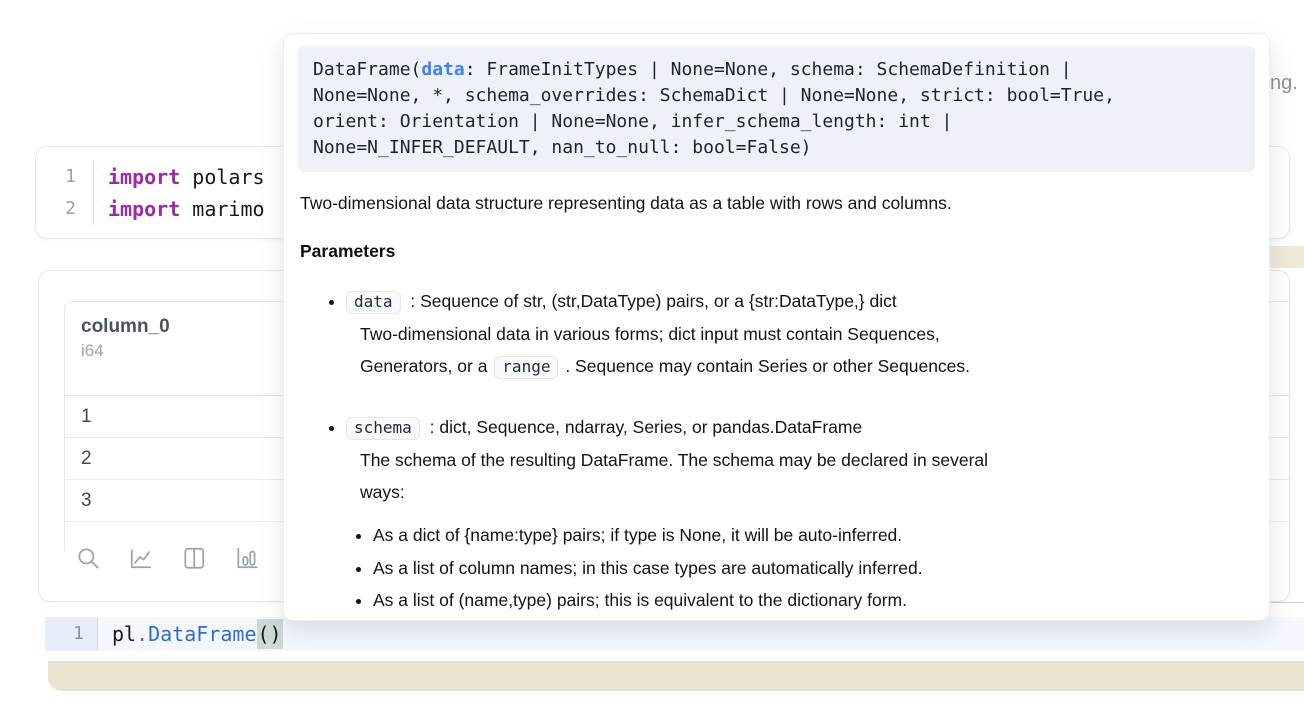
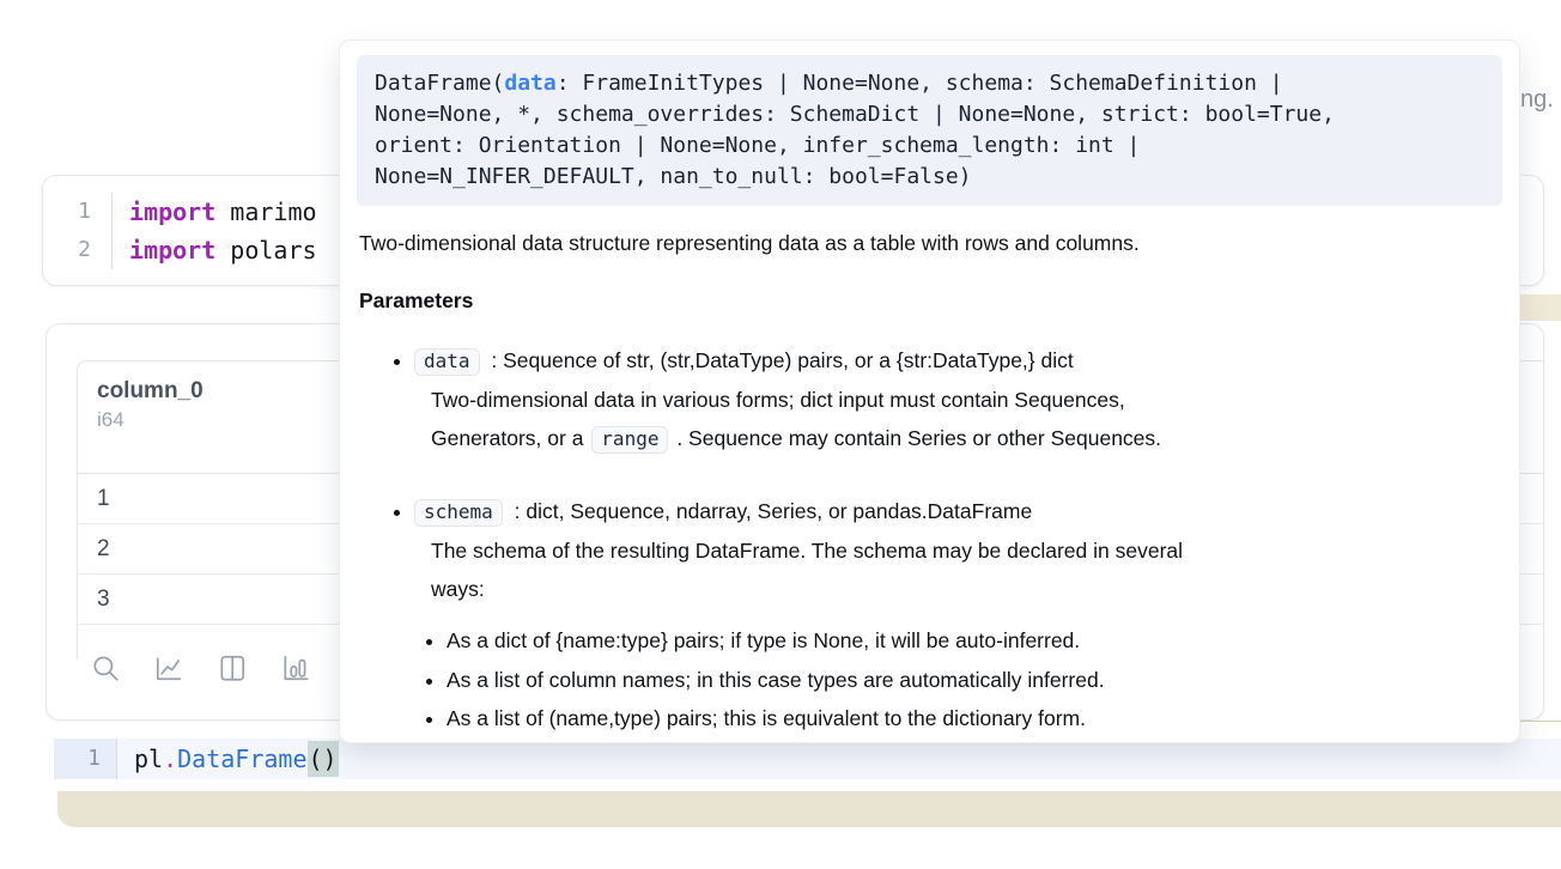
  ng.
  1
- import polars
+ import marimo
  2
- import marimo
+ import polars
  column_0
  i64
  1
  2
  3
  1
  pl.DataFrame()
  DataFrame(data: FrameInitTypes | None=None, schema: SchemaDefinition |
  None=None, *, schema_overrides: SchemaDict | None=None, strict: bool=True,
  orient: Orientation | None=None, infer_schema_length: int |
  None=N_INFER_DEFAULT, nan_to_null: bool=False)
  Two-dimensional data structure representing data as a table with rows and columns.
  Parameters
  data : Sequence of str, (str,DataType) pairs, or a {str:DataType,} dict
  Two-dimensional data in various forms; dict input must contain Sequences,
  Generators, or a range . Sequence may contain Series or other Sequences.
  schema : dict, Sequence, ndarray, Series, or pandas.DataFrame
  The schema of the resulting DataFrame. The schema may be declared in several
  ways:
  As a dict of {name:type} pairs; if type is None, it will be auto-inferred.
  As a list of column names; in this case types are automatically inferred.
  As a list of (name,type) pairs; this is equivalent to the dictionary form.
